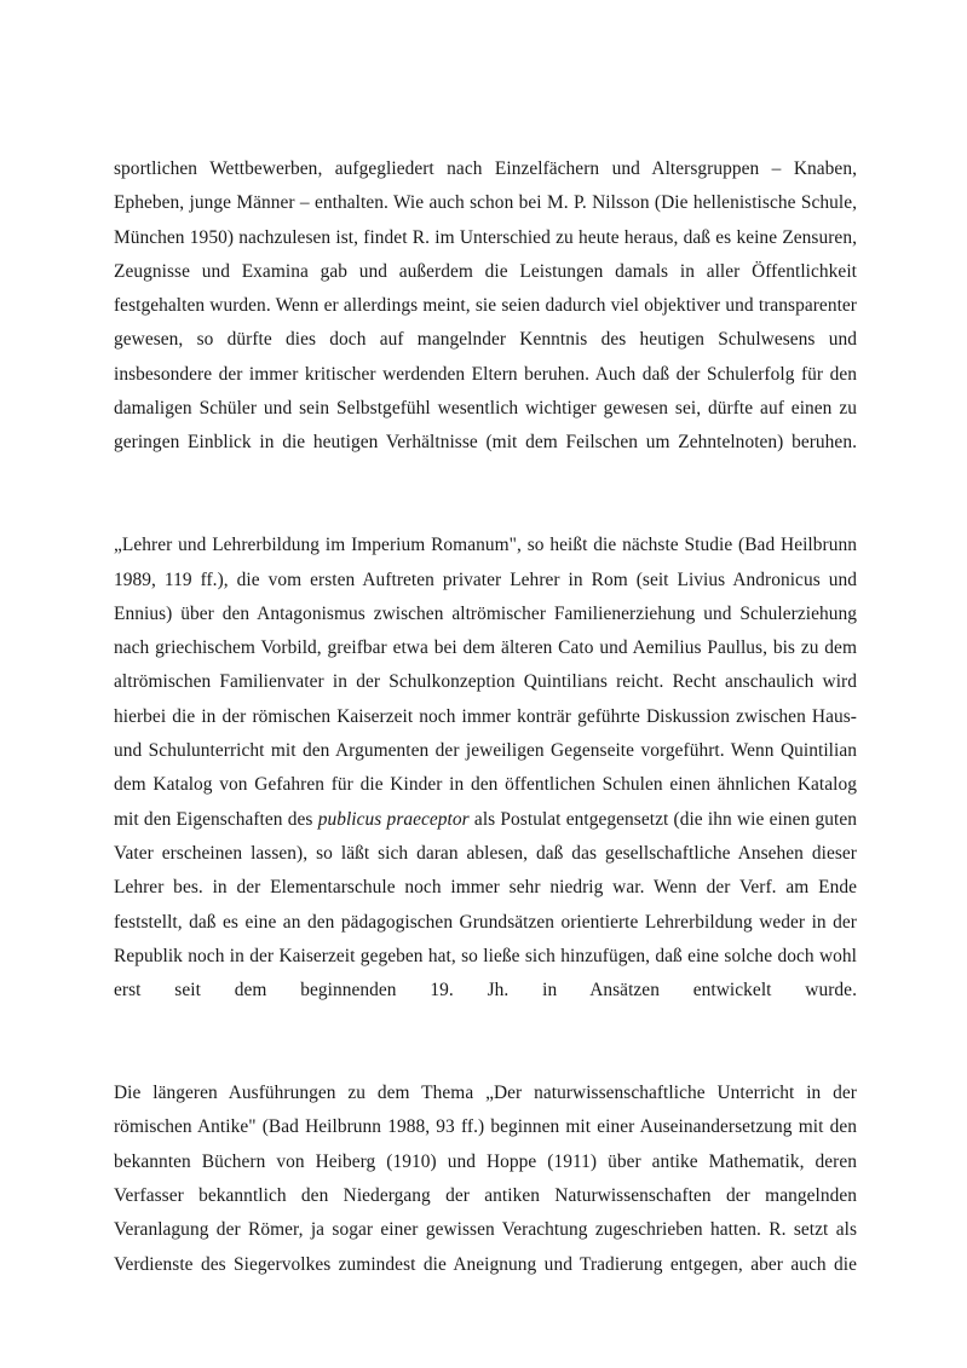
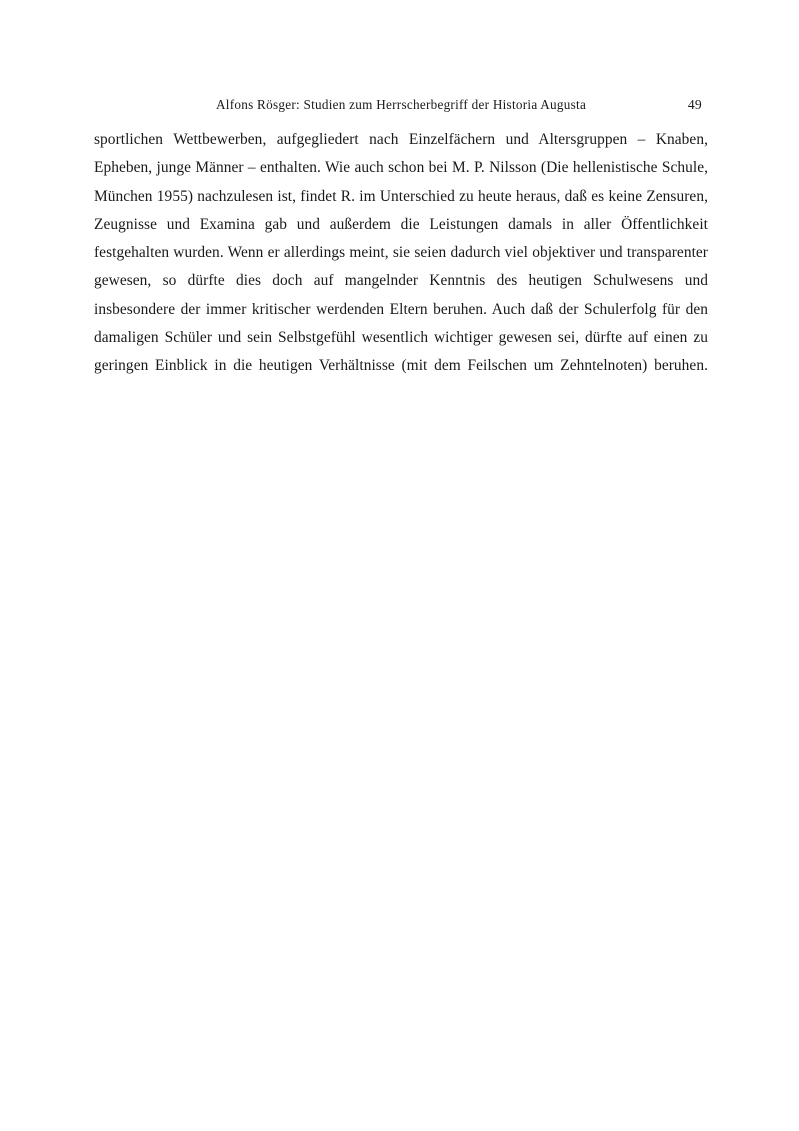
+ Alfons Rösger: Studien zum Herrscherbegriff der Historia Augusta
+ 49
- sportlichen Wettbewerben, aufgegliedert nach Einzelfächern und Altersgruppen – Knaben, Epheben, junge Männer – enthalten. Wie auch schon bei M. P. Nilsson (Die hellenistische Schule, München 1950) nachzulesen ist, findet R. im Unterschied zu heute heraus, daß es keine Zensuren, Zeugnisse und Examina gab und außerdem die Leistungen damals in aller Öffentlichkeit festgehalten wurden. Wenn er allerdings meint, sie seien dadurch viel objektiver und transparenter gewesen, so dürfte dies doch auf mangelnder Kenntnis des heutigen Schulwesens und insbesondere der immer kritischer werdenden Eltern beruhen. Auch daß der Schulerfolg für den damaligen Schüler und sein Selbstgefühl wesentlich wichtiger gewesen sei, dürfte auf einen zu geringen Einblick in die heutigen Verhältnisse (mit dem Feilschen um Zehntelnoten) beruhen.
+ sportlichen Wettbewerben, aufgegliedert nach Einzelfächern und Altersgruppen – Knaben, Epheben, junge Männer – enthalten. Wie auch schon bei M. P. Nilsson (Die hellenistische Schule, München 1955) nachzulesen ist, findet R. im Unterschied zu heute heraus, daß es keine Zensuren, Zeugnisse und Examina gab und außerdem die Leistungen damals in aller Öffentlichkeit festgehalten wurden. Wenn er allerdings meint, sie seien dadurch viel objektiver und transparenter gewesen, so dürfte dies doch auf mangelnder Kenntnis des heutigen Schulwesens und insbesondere der immer kritischer werdenden Eltern beruhen. Auch daß der Schulerfolg für den damaligen Schüler und sein Selbstgefühl wesentlich wichtiger gewesen sei, dürfte auf einen zu geringen Einblick in die heutigen Verhältnisse (mit dem Feilschen um Zehntelnoten) beruhen.
- „Lehrer und Lehrerbildung im Imperium Romanum", so heißt die nächste Studie (Bad Heilbrunn 1989, 119 ff.), die vom ersten Auftreten privater Lehrer in Rom (seit Livius Andronicus und Ennius) über den Antagonismus zwischen altrömischer Familienerziehung und Schulerziehung nach griechischem Vorbild, greifbar etwa bei dem älteren Cato und Aemilius Paullus, bis zu dem altrömischen Familienvater in der Schulkonzeption Quintilians reicht. Recht anschaulich wird hierbei die in der römischen Kaiserzeit noch immer konträr geführte Diskussion zwischen Haus- und Schulunterricht mit den Argumenten der jeweiligen Gegenseite vorgeführt. Wenn Quintilian dem Katalog von Gefahren für die Kinder in den öffentlichen Schulen einen ähnlichen Katalog mit den Eigenschaften des publicus praeceptor als Postulat entgegensetzt (die ihn wie einen guten Vater erscheinen lassen), so läßt sich daran ablesen, daß das gesellschaftliche Ansehen dieser Lehrer bes. in der Elementarschule noch immer sehr niedrig war. Wenn der Verf. am Ende feststellt, daß es eine an den pädagogischen Grundsätzen orientierte Lehrerbildung weder in der Republik noch in der Kaiserzeit gegeben hat, so ließe sich hinzufügen, daß eine solche doch wohl erst seit dem beginnenden 19. Jh. in Ansätzen entwickelt wurde.
- Die längeren Ausführungen zu dem Thema „Der naturwissenschaftliche Unterricht in der römischen Antike" (Bad Heilbrunn 1988, 93 ff.) beginnen mit einer Auseinandersetzung mit den bekannten Büchern von Heiberg (1910) und Hoppe (1911) über antike Mathematik, deren Verfasser bekanntlich den Niedergang der antiken Naturwissenschaften der mangelnden Veranlagung der Römer, ja sogar einer gewissen Verachtung zugeschrieben hatten. R. setzt als Verdienste des Siegervolkes zumindest die Aneignung und Tradierung entgegen, aber auch die
